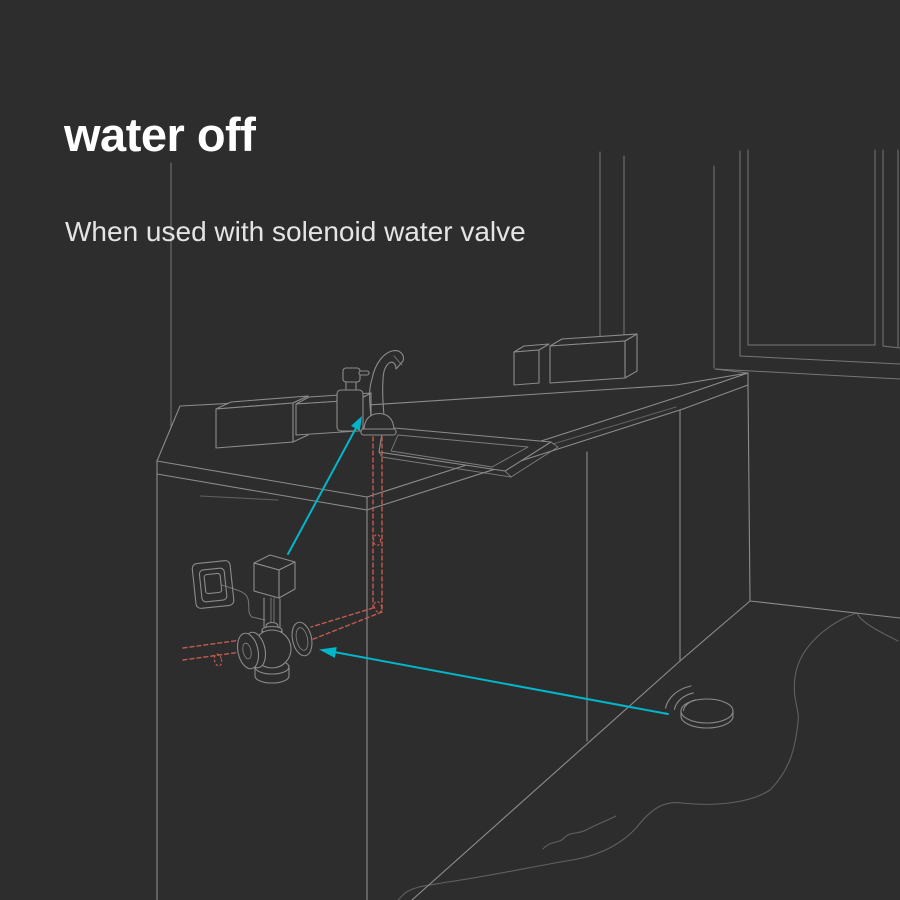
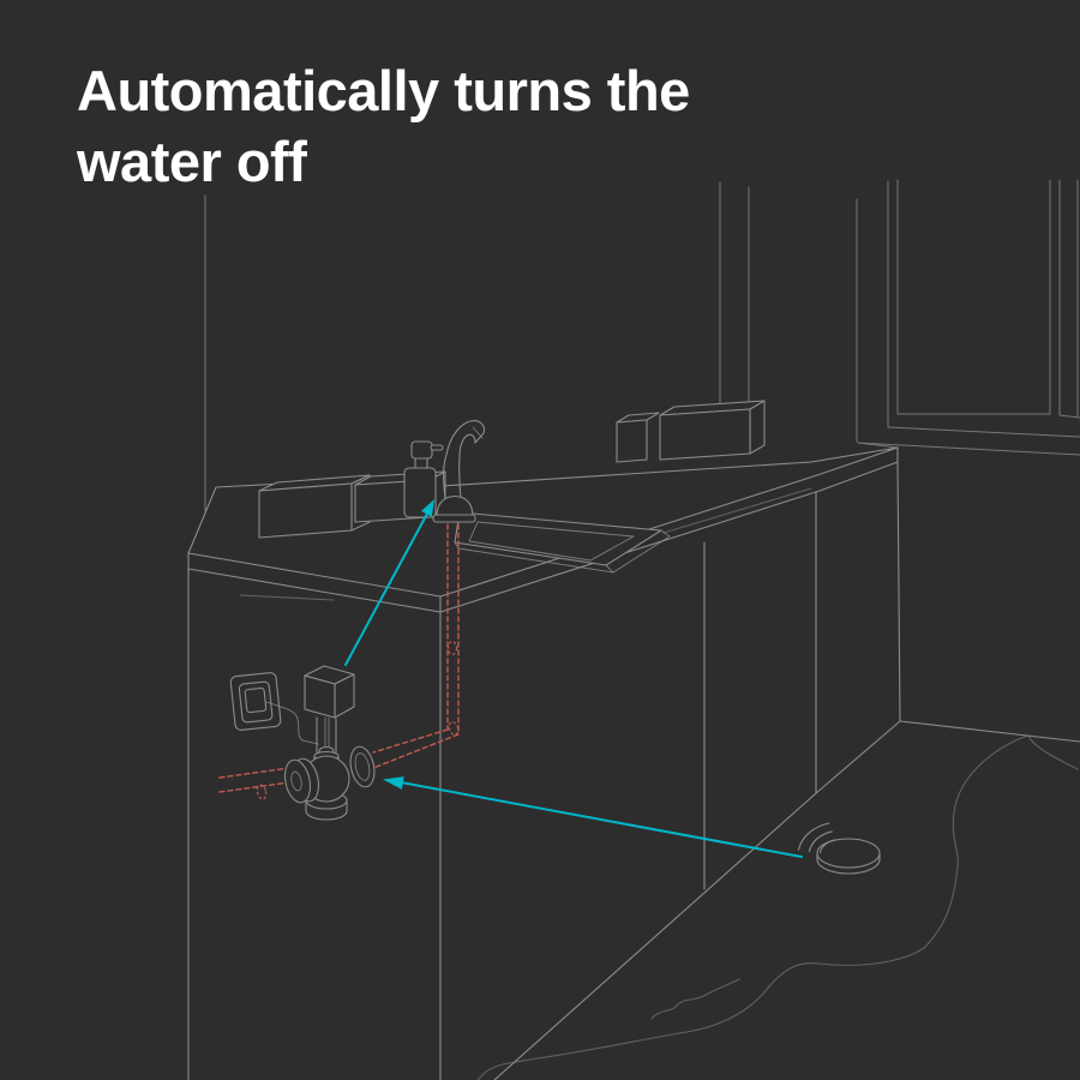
+ Automatically turns the
  water off
- When used with solenoid water valve
